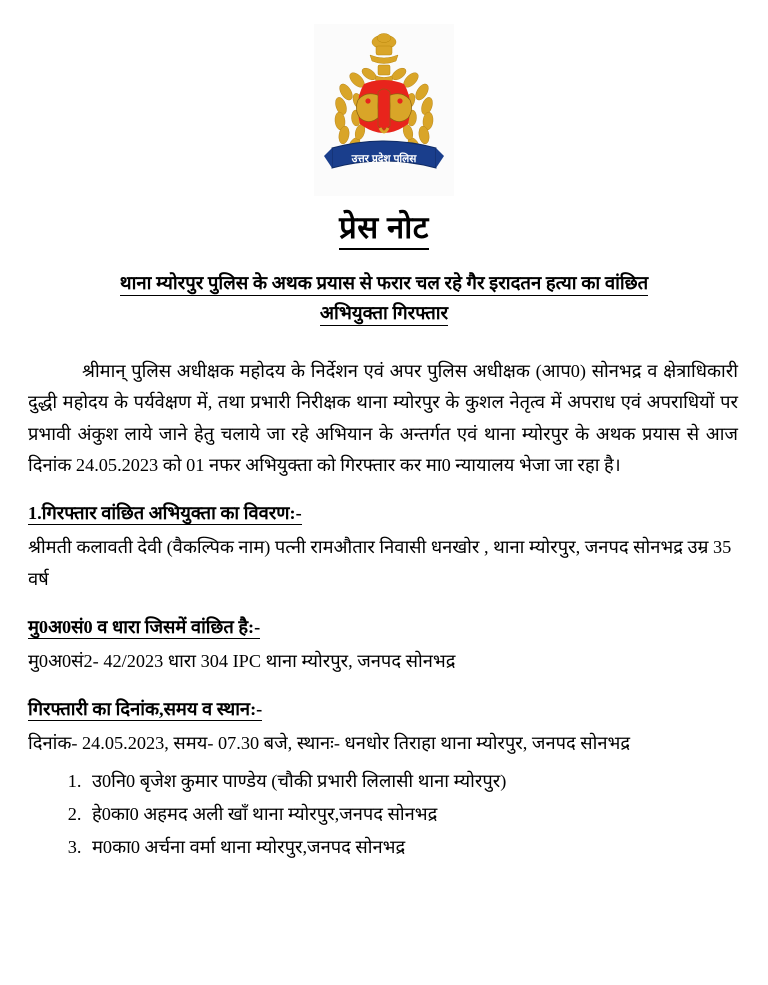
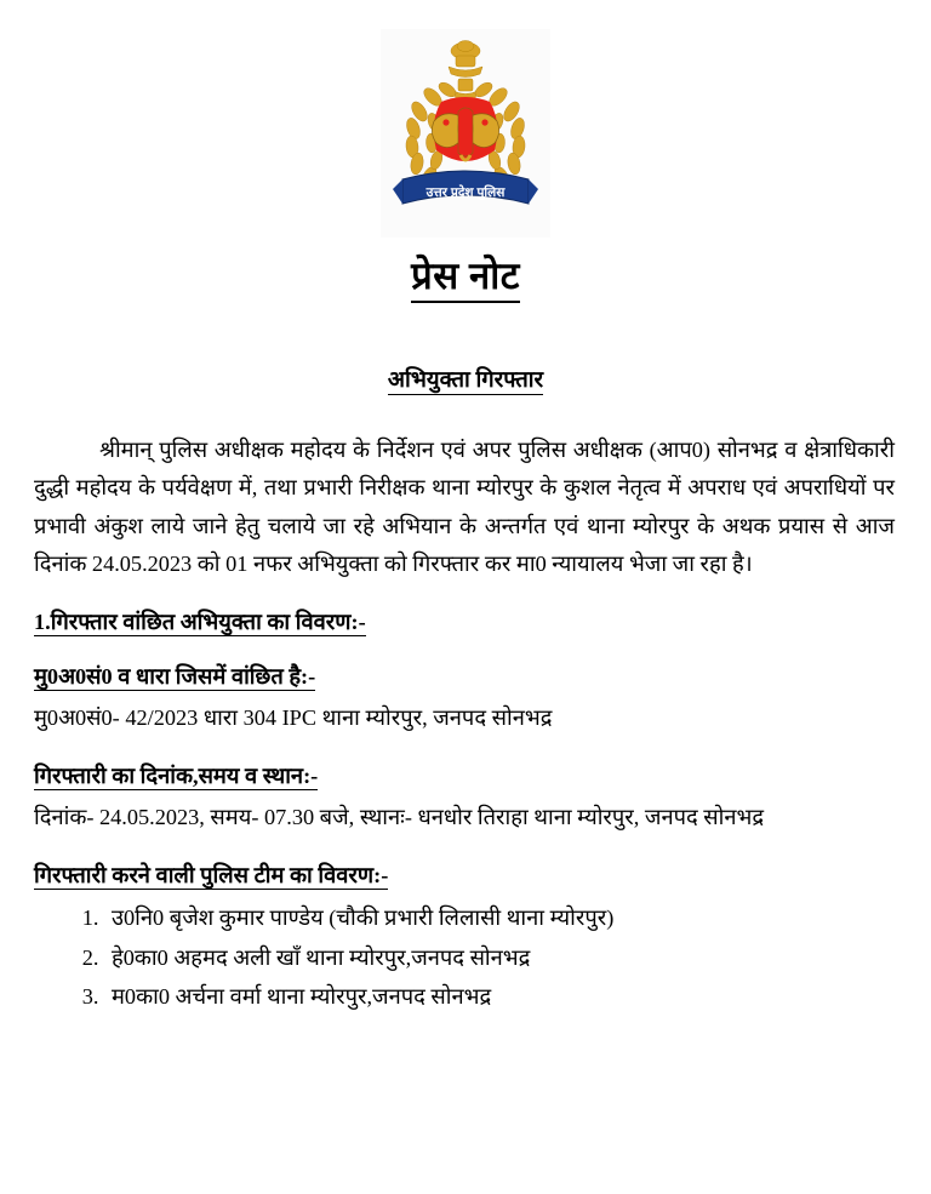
  उत्तर प्रदेश पुलिस
  प्रेस नोट
- थाना म्योरपुर पुलिस के अथक प्रयास से फरार चल रहे गैर इरादतन हत्या का वांछित
  अभियुक्ता गिरफ्तार
  श्रीमान् पुलिस अधीक्षक महोदय के निर्देशन एवं अपर पुलिस अधीक्षक (आप0) सोनभद्र व क्षेत्राधिकारी दुद्धी महोदय के पर्यवेक्षण में, तथा प्रभारी निरीक्षक थाना म्योरपुर के कुशल नेतृत्व में अपराध एवं अपराधियों पर प्रभावी अंकुश लाये जाने हेतु चलाये जा रहे अभियान के अन्तर्गत एवं थाना म्योरपुर के अथक प्रयास से आज दिनांक 24.05.2023 को 01 नफर अभियुक्ता को गिरफ्तार कर मा0 न्यायालय भेजा जा रहा है।
  1.गिरफ्तार वांछित अभियुक्ता का विवरण:-
- श्रीमती कलावती देवी (वैकल्पिक नाम) पत्नी रामऔतार निवासी धनखोर , थाना म्योरपुर, जनपद सोनभद्र उम्र 35 वर्ष
  मु0अ0सं0 व धारा जिसमें वांछित है:-
- मु0अ0सं2- 42/2023 धारा 304 IPC थाना म्योरपुर, जनपद सोनभद्र
+ मु0अ0सं0- 42/2023 धारा 304 IPC थाना म्योरपुर, जनपद सोनभद्र
  गिरफ्तारी का दिनांक,समय व स्थान:-
  दिनांक- 24.05.2023, समय- 07.30 बजे, स्थानः- धनधोर तिराहा थाना म्योरपुर, जनपद सोनभद्र
+ गिरफ्तारी करने वाली पुलिस टीम का विवरण:-
  उ0नि0 बृजेश कुमार पाण्डेय (चौकी प्रभारी लिलासी थाना म्योरपुर)
  हे0का0 अहमद अली खाँ थाना म्योरपुर,जनपद सोनभद्र
  म0का0 अर्चना वर्मा थाना म्योरपुर,जनपद सोनभद्र
